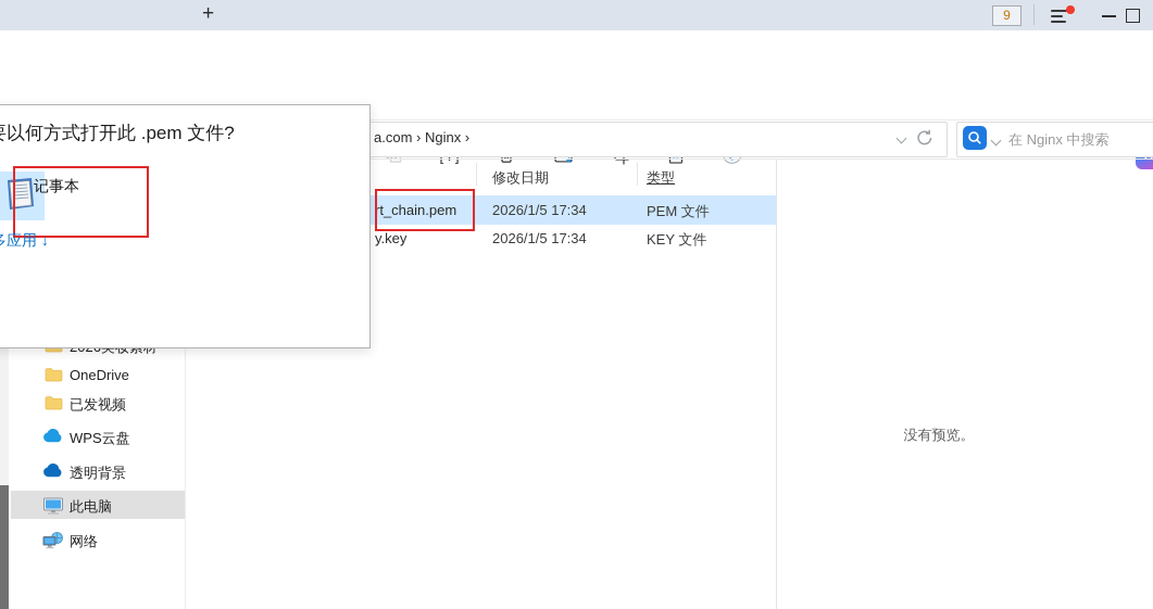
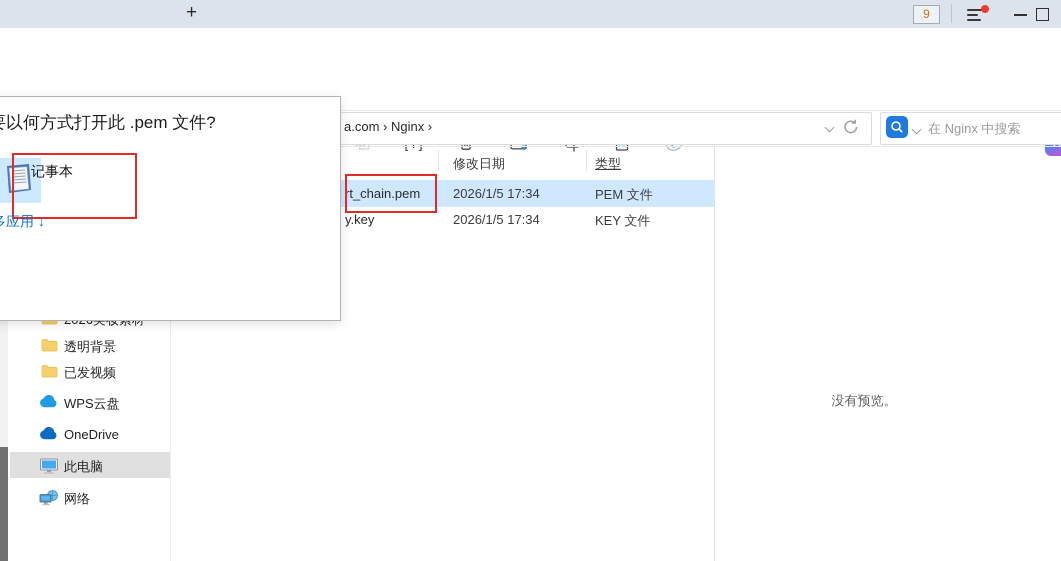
  +
  9
  a.com › Nginx ›
  在 Nginx 中搜索
  修改日期
  类型
  rt_chain.pem
  2026/1/5 17:34
  PEM 文件
  y.key
  2026/1/5 17:34
  KEY 文件
  没有预览。
- OneDrive
+ 透明背景
  已发视频
  WPS云盘
- 透明背景
+ OneDrive
  此电脑
  网络
  以何方式打开此 .pem 文件?
  记事本
